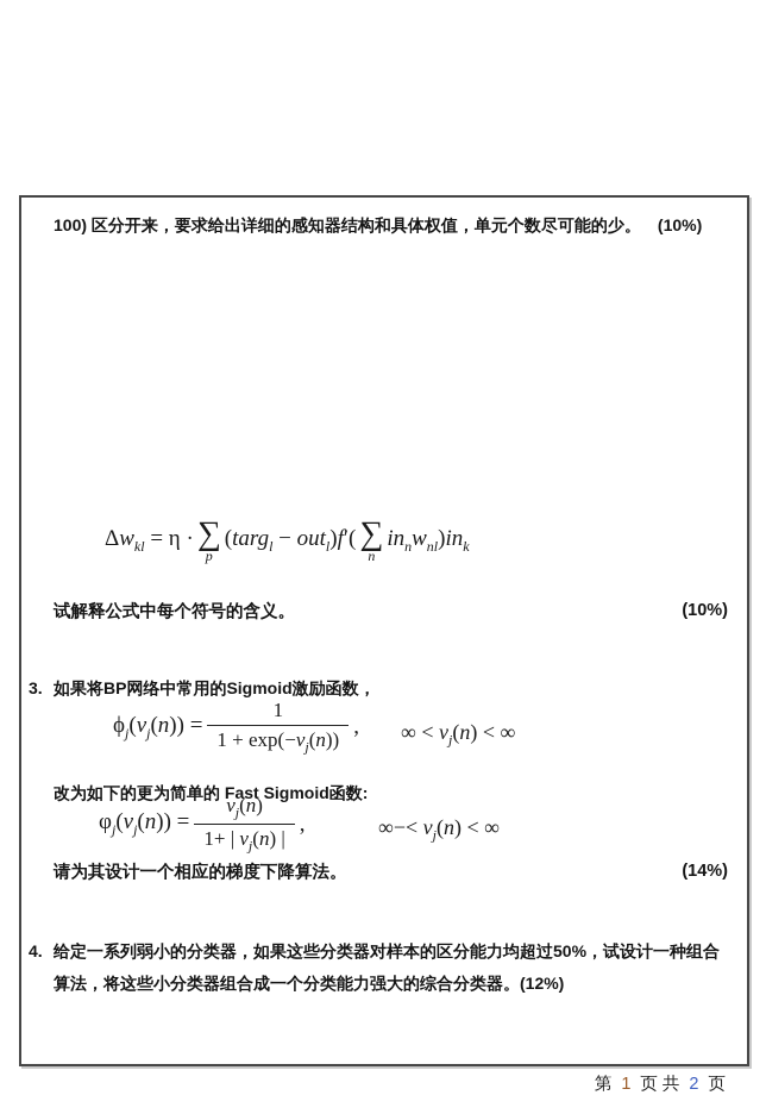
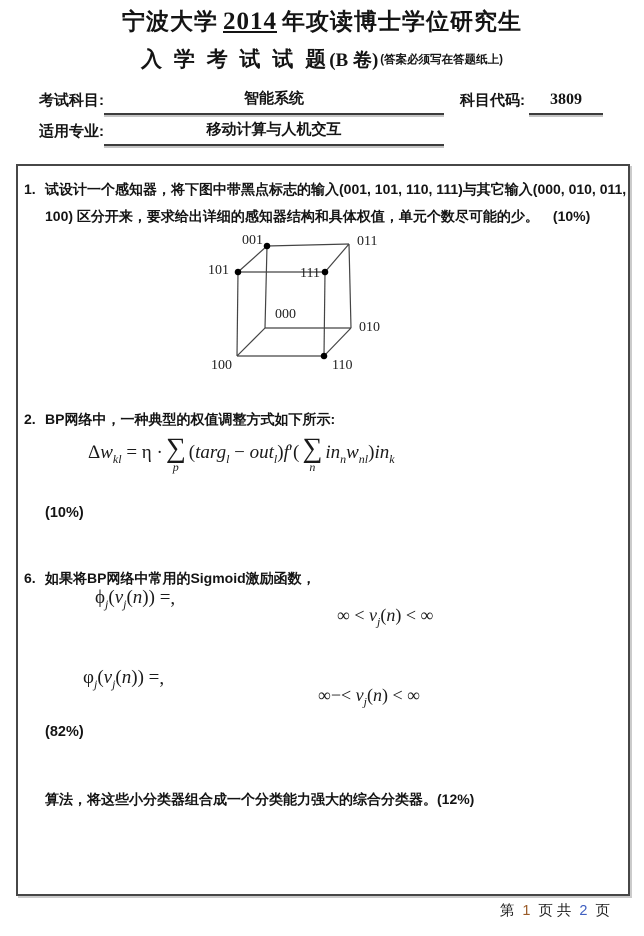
+ 宁波大学 2014 年攻读博士学位研究生
+ 入 学 考 试 试 题(B 卷) (答案必须写在答题纸上)
+ 考试科目:
+ 智能系统
+ 科目代码:
+ 3809
+ 适用专业:
+ 移动计算与人机交互
+ 1. 试设计一个感知器，将下图中带黑点标志的输入(001, 101, 110, 111)与其它输入(000, 010, 011,
  100) 区分开来，要求给出详细的感知器结构和具体权值，单元个数尽可能的少。 (10%)
+ 001
+ 011
+ 101
+ 111
+ 000
+ 010
+ 100
+ 110
+ 2. BP网络中，一种典型的权值调整方式如下所示:
  Δwkl = η ·
  ∑
  p
  (targl − outl)f′(
  ∑
  n
  innwnl)ink
- 试解释公式中每个符号的含义。
  (10%)
- 3. 如果将BP网络中常用的Sigmoid激励函数，
+ 6. 如果将BP网络中常用的Sigmoid激励函数，
  ϕj(vj(n)) =
- 1
- 1 + exp(−vj(n))
  ,
  ∞ < vj(n) < ∞
- 改为如下的更为简单的 Fast Sigmoid函数:
  φj(vj(n)) =
- vj(n)
- 1+ | vj(n) |
  ,
  ∞−< vj(n) < ∞
- 请为其设计一个相应的梯度下降算法。
- (14%)
+ (82%)
- 4. 给定一系列弱小的分类器，如果这些分类器对样本的区分能力均超过50%，试设计一种组合
  算法，将这些小分类器组合成一个分类能力强大的综合分类器。(12%)
  第 1 页 共 2 页
